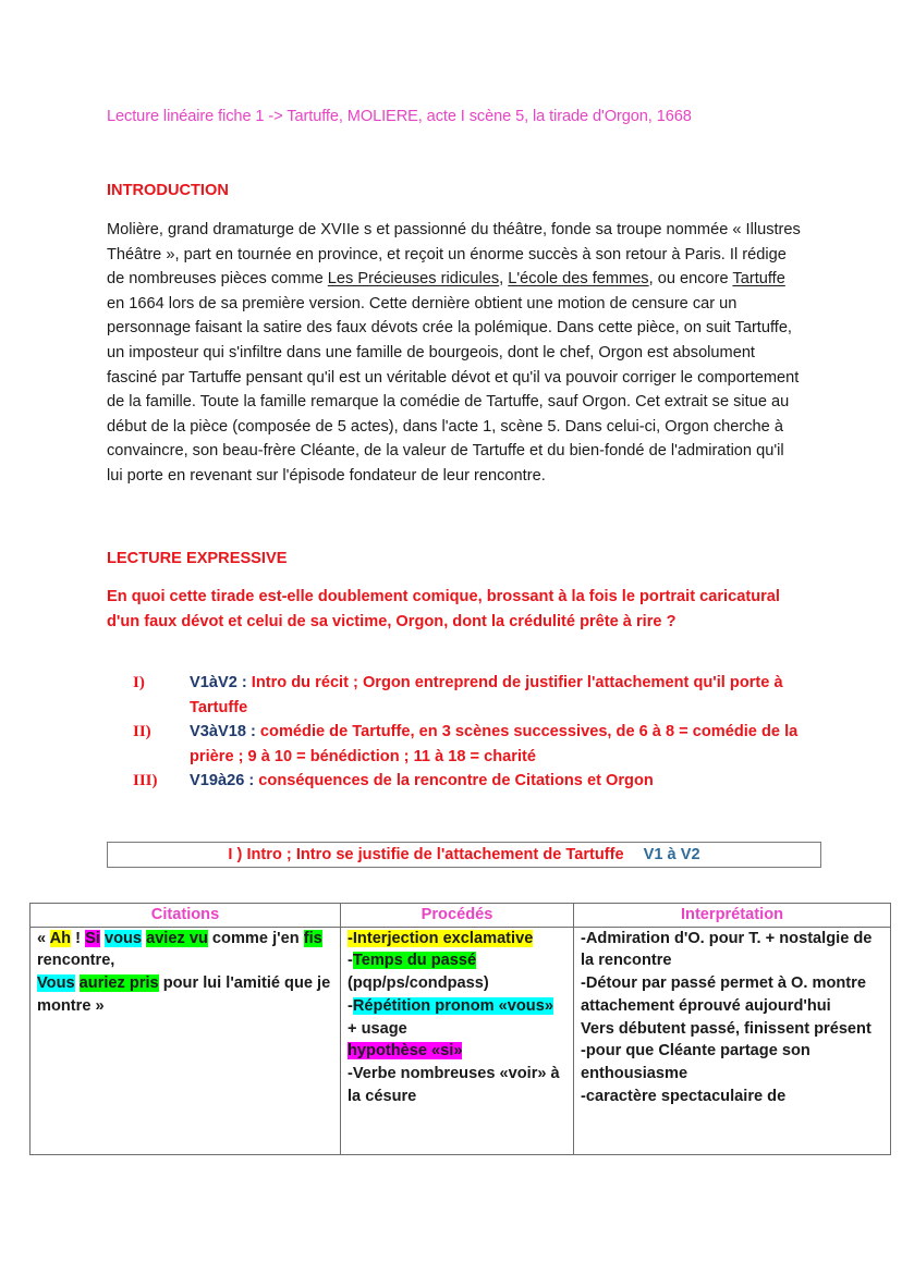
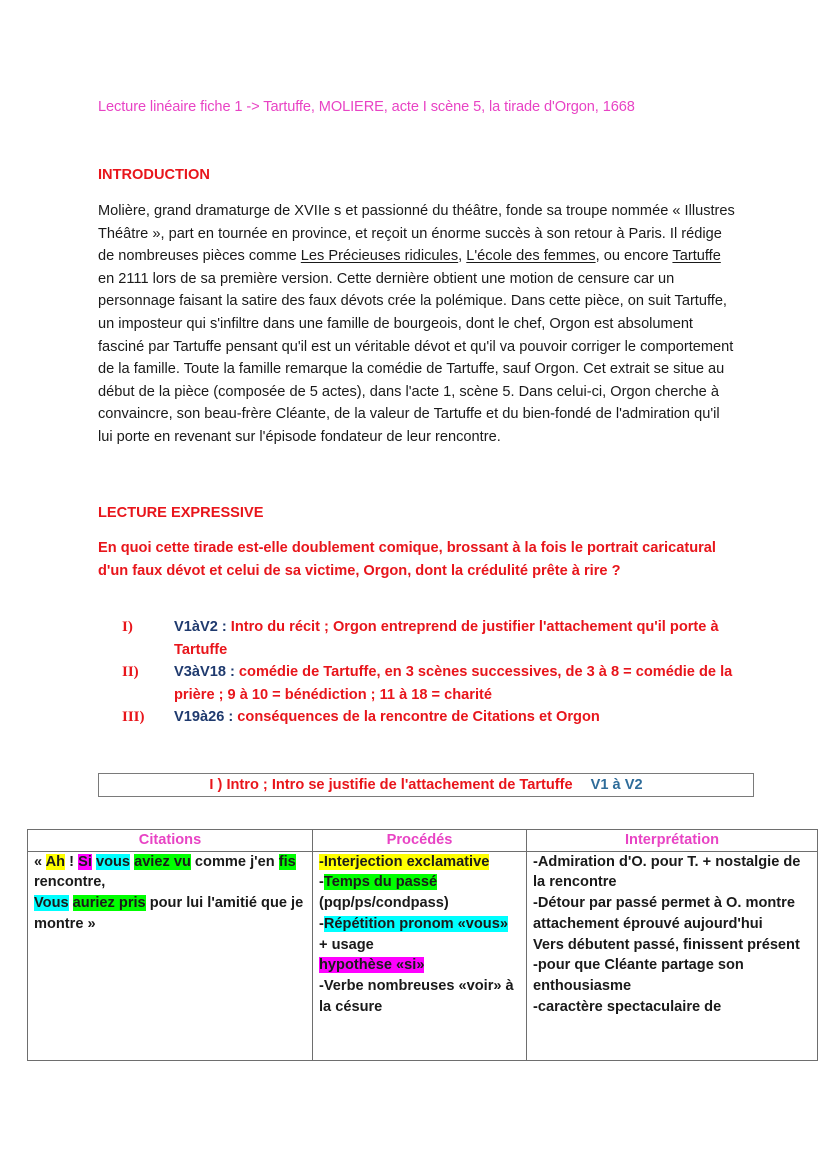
  Lecture linéaire fiche 1 -> Tartuffe, MOLIERE, acte I scène 5, la tirade d'Orgon, 1668
  INTRODUCTION
- Molière, grand dramaturge de XVIIe s et passionné du théâtre, fonde sa troupe nommée « Illustres Théâtre », part en tournée en province, et reçoit un énorme succès à son retour à Paris. Il rédige de nombreuses pièces comme Les Précieuses ridicules, L'école des femmes, ou encore Tartuffe en 1664 lors de sa première version. Cette dernière obtient une motion de censure car un personnage faisant la satire des faux dévots crée la polémique. Dans cette pièce, on suit Tartuffe, un imposteur qui s'infiltre dans une famille de bourgeois, dont le chef, Orgon est absolument fasciné par Tartuffe pensant qu'il est un véritable dévot et qu'il va pouvoir corriger le comportement de la famille. Toute la famille remarque la comédie de Tartuffe, sauf Orgon. Cet extrait se situe au début de la pièce (composée de 5 actes), dans l'acte 1, scène 5. Dans celui-ci, Orgon cherche à convaincre, son beau-frère Cléante, de la valeur de Tartuffe et du bien-fondé de l'admiration qu'il lui porte en revenant sur l'épisode fondateur de leur rencontre.
+ Molière, grand dramaturge de XVIIe s et passionné du théâtre, fonde sa troupe nommée « Illustres Théâtre », part en tournée en province, et reçoit un énorme succès à son retour à Paris. Il rédige de nombreuses pièces comme Les Précieuses ridicules, L'école des femmes, ou encore Tartuffe en 2111 lors de sa première version. Cette dernière obtient une motion de censure car un personnage faisant la satire des faux dévots crée la polémique. Dans cette pièce, on suit Tartuffe, un imposteur qui s'infiltre dans une famille de bourgeois, dont le chef, Orgon est absolument fasciné par Tartuffe pensant qu'il est un véritable dévot et qu'il va pouvoir corriger le comportement de la famille. Toute la famille remarque la comédie de Tartuffe, sauf Orgon. Cet extrait se situe au début de la pièce (composée de 5 actes), dans l'acte 1, scène 5. Dans celui-ci, Orgon cherche à convaincre, son beau-frère Cléante, de la valeur de Tartuffe et du bien-fondé de l'admiration qu'il lui porte en revenant sur l'épisode fondateur de leur rencontre.
  LECTURE EXPRESSIVE
  En quoi cette tirade est-elle doublement comique, brossant à la fois le portrait caricatural d'un faux dévot et celui de sa victime, Orgon, dont la crédulité prête à rire ?
  I)
  V1àV2 : Intro du récit ; Orgon entreprend de justifier l'attachement qu'il porte à Tartuffe
  II)
- V3àV18 : comédie de Tartuffe, en 3 scènes successives, de 6 à 8 = comédie de la prière ; 9 à 10 = bénédiction ; 11 à 18 = charité
+ V3àV18 : comédie de Tartuffe, en 3 scènes successives, de 3 à 8 = comédie de la prière ; 9 à 10 = bénédiction ; 11 à 18 = charité
  III)
  V19à26 : conséquences de la rencontre de Citations et Orgon
  I ) Intro ; Intro se justifie de l'attachement de Tartuffe
  V1 à V2
  Citations	Procédés	Interprétation
  « Ah ! Si vous aviez vu comme j'en fis rencontre,Vous auriez pris pour lui l'amitié que je montre »	-Interjection exclamative -Temps du passé (pqp/ps/condpass) -Répétition pronom «vous» + usage hypothèse «si» -Verbe nombreuses «voir» à la césure	-Admiration d'O. pour T. + nostalgie de la rencontre -Détour par passé permet à O. montre attachement éprouvé aujourd'hui Vers débutent passé, finissent présent -pour que Cléante partage son enthousiasme -caractère spectaculaire de
